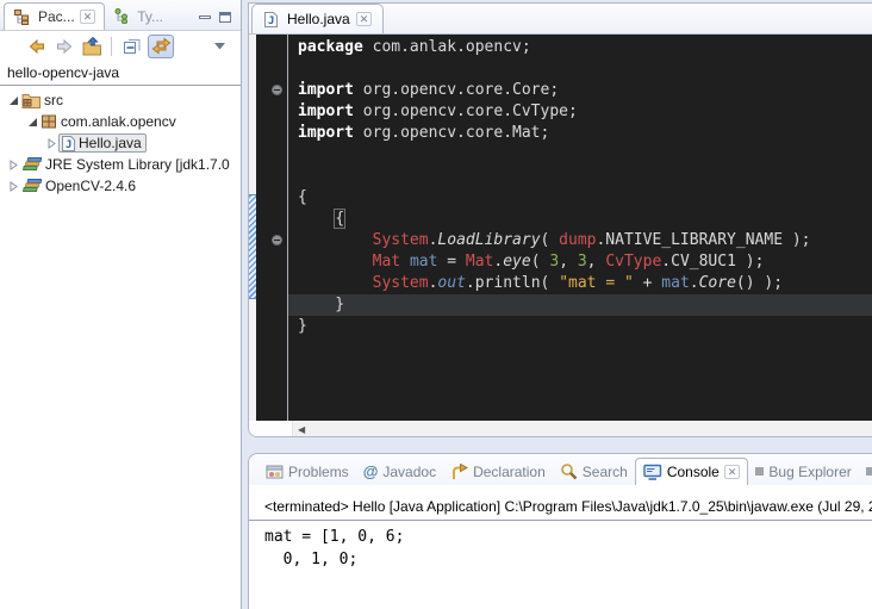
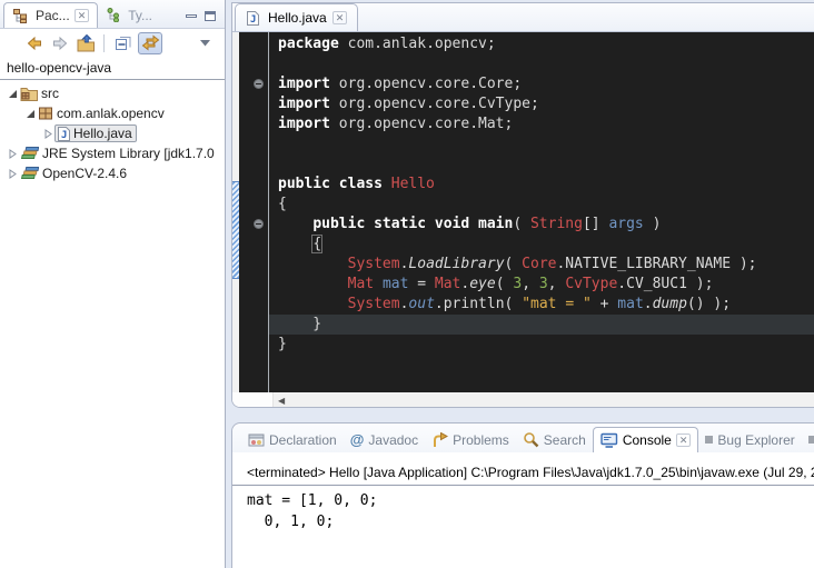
  Pac...
  ✕
  Ty...
  hello-opencv-java
  src
  com.anlak.opencv
  J
  Hello.java
  JRE System Library [jdk1.7.0
  OpenCV-2.4.6
  J
  Hello.java
  ✕
  package com.anlak.opencv;
  import org.opencv.core.Core;
  import org.opencv.core.CvType;
  import org.opencv.core.Mat;
+ public class Hello
  {
+ public static void main( String[] args )
  {
- System.LoadLibrary( dump.NATIVE_LIBRARY_NAME );
+ System.LoadLibrary( Core.NATIVE_LIBRARY_NAME );
  Mat mat = Mat.eye( 3, 3, CvType.CV_8UC1 );
- System.out.println( "mat = " + mat.Core() );
+ System.out.println( "mat = " + mat.dump() );
  }
  }
  ◀
- Problems
+ Declaration
  @
  Javadoc
- Declaration
+ Problems
  Search
  Console
  ✕
  Bug Explorer
  <terminated> Hello [Java Application] C:\Program Files\Java\jdk1.7.0_25\bin\javaw.exe (Jul 29,
- mat = [1, 0, 6;
+ mat = [1, 0, 0;
  0, 1, 0;
